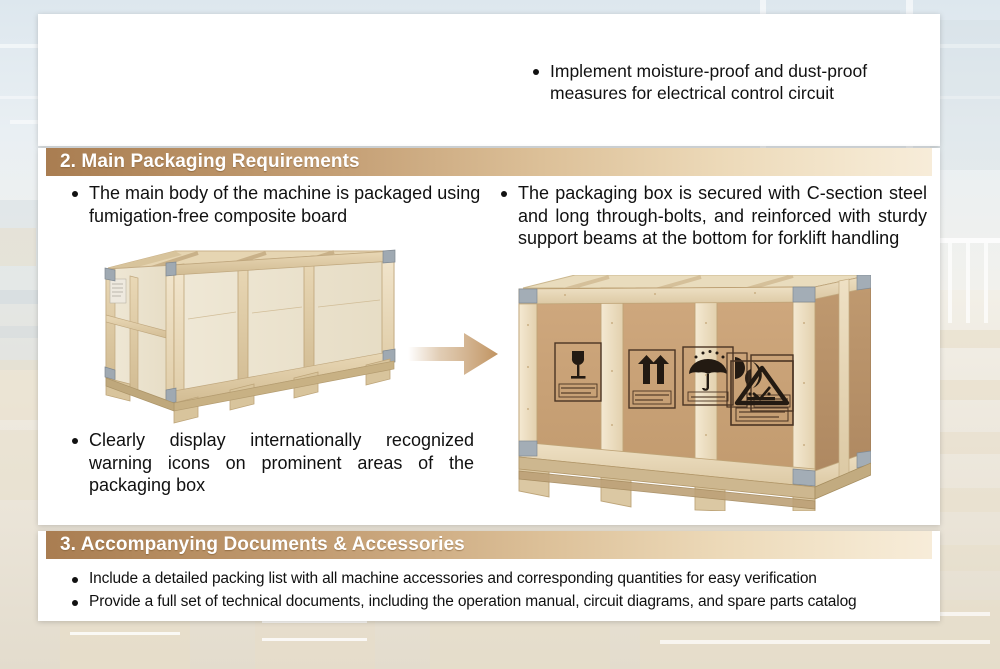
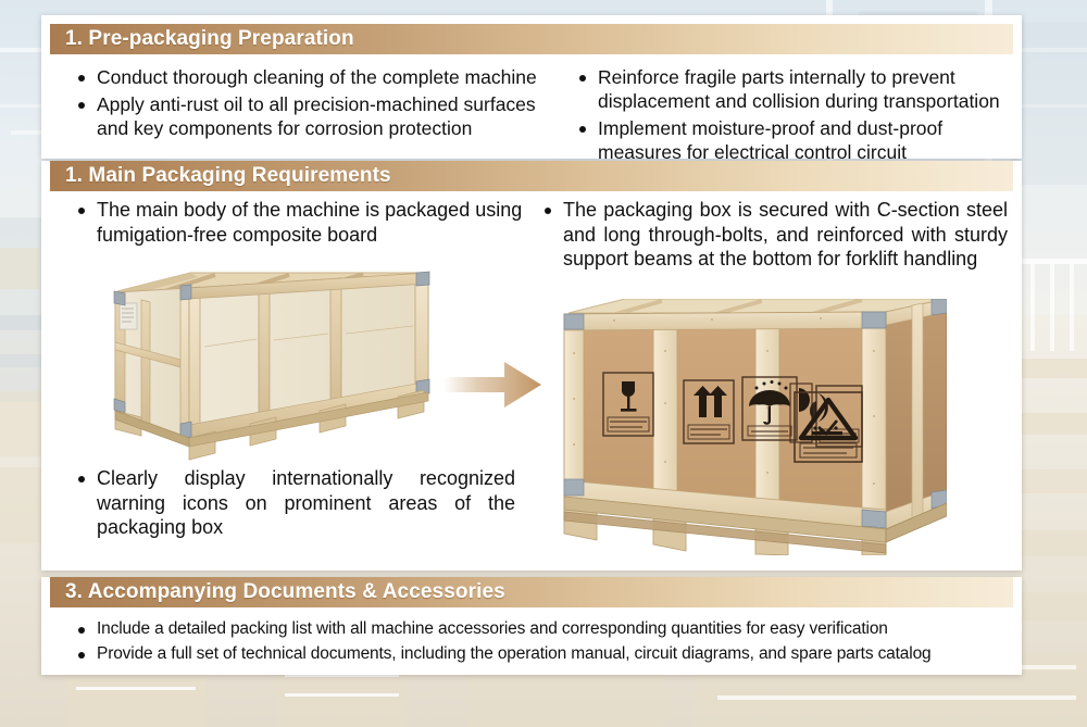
+ 1. Pre-packaging Preparation
+ Conduct thorough cleaning of the complete machine
+ Apply anti-rust oil to all precision-machined surfaces and key components for corrosion protection
+ Reinforce fragile parts internally to prevent displacement and collision during transportation
  Implement moisture-proof and dust-proof measures for electrical control circuit
- 2. Main Packaging Requirements
+ 1. Main Packaging Requirements
  The main body of the machine is packaged using fumigation-free composite board
  The packaging box is secured with C-section steel and long through-bolts, and reinforced with sturdy support beams at the bottom for forklift handling
  Clearly display internationally recognized warning icons on prominent areas of the packaging box
  3. Accompanying Documents & Accessories
  Include a detailed packing list with all machine accessories and corresponding quantities for easy verification
  Provide a full set of technical documents, including the operation manual, circuit diagrams, and spare parts catalog
